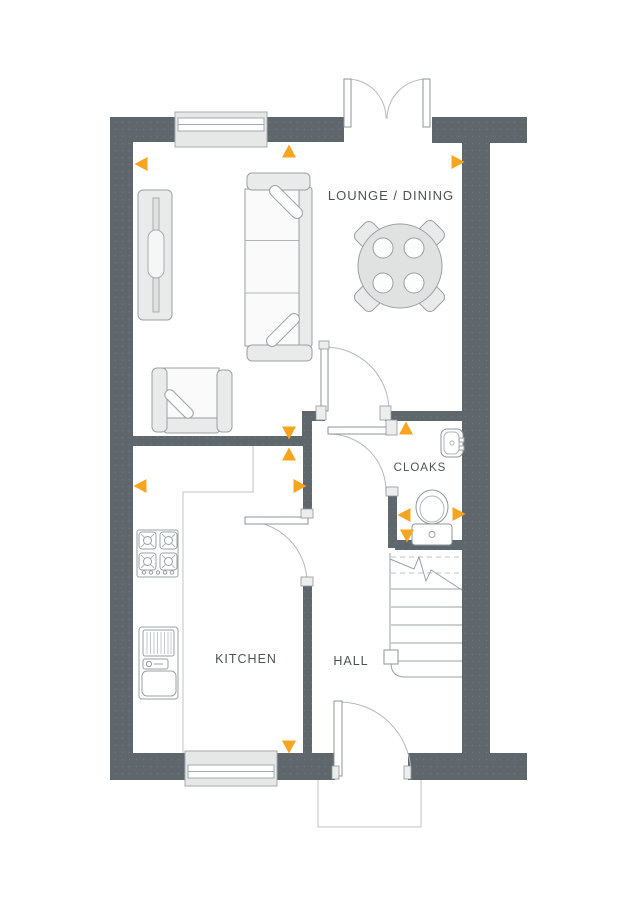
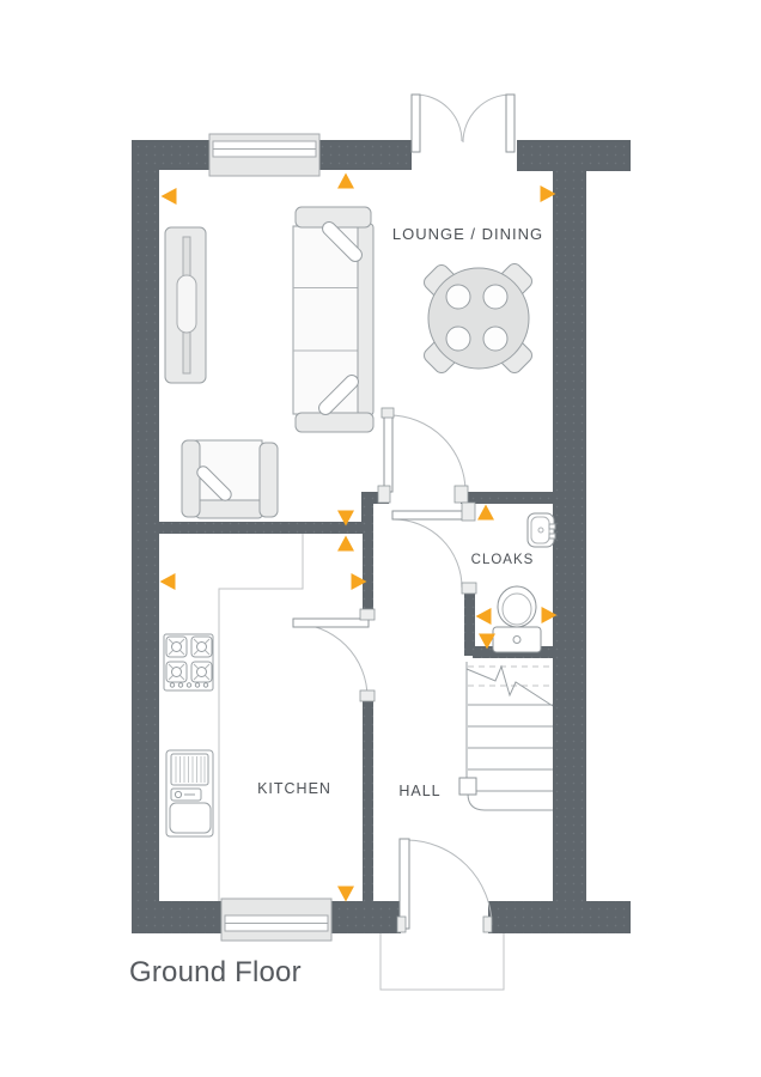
  LOUNGE / DINING
  CLOAKS
  KITCHEN
  HALL
+ Ground Floor
